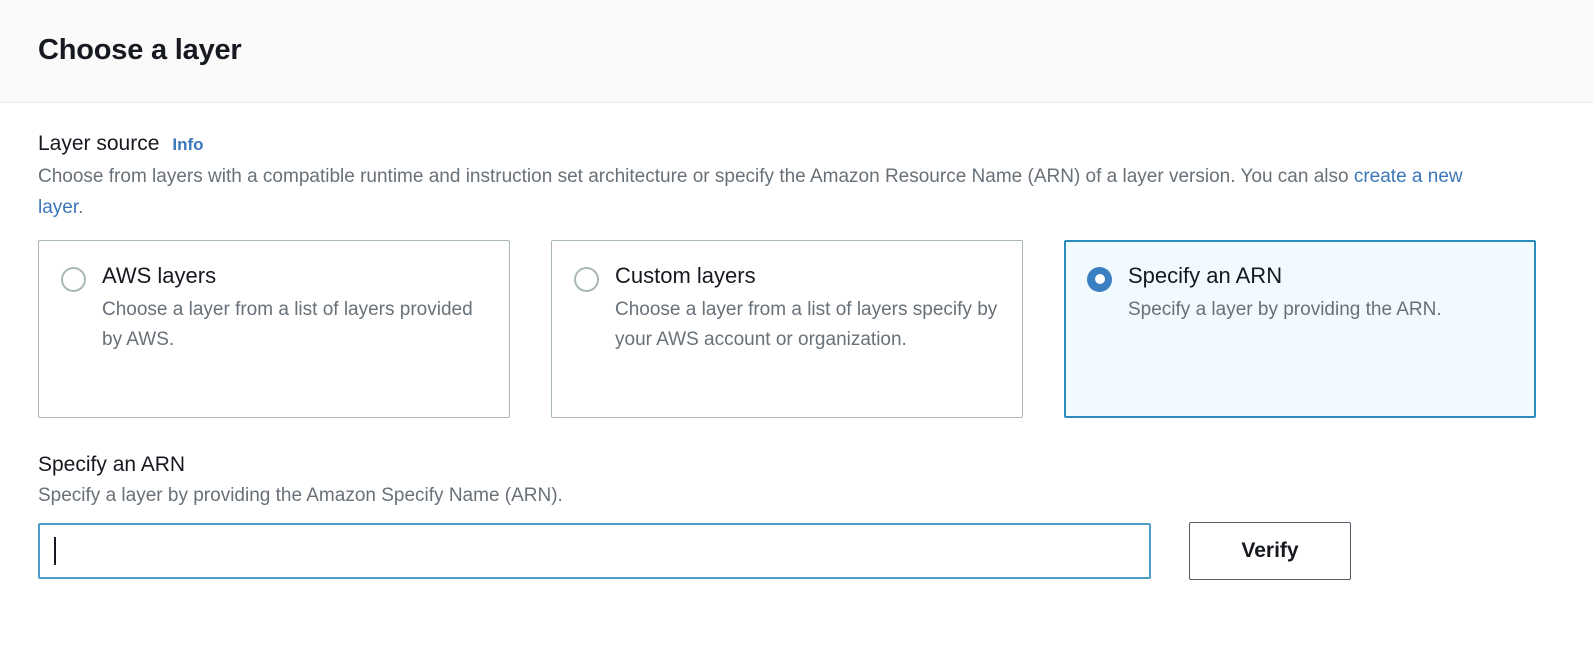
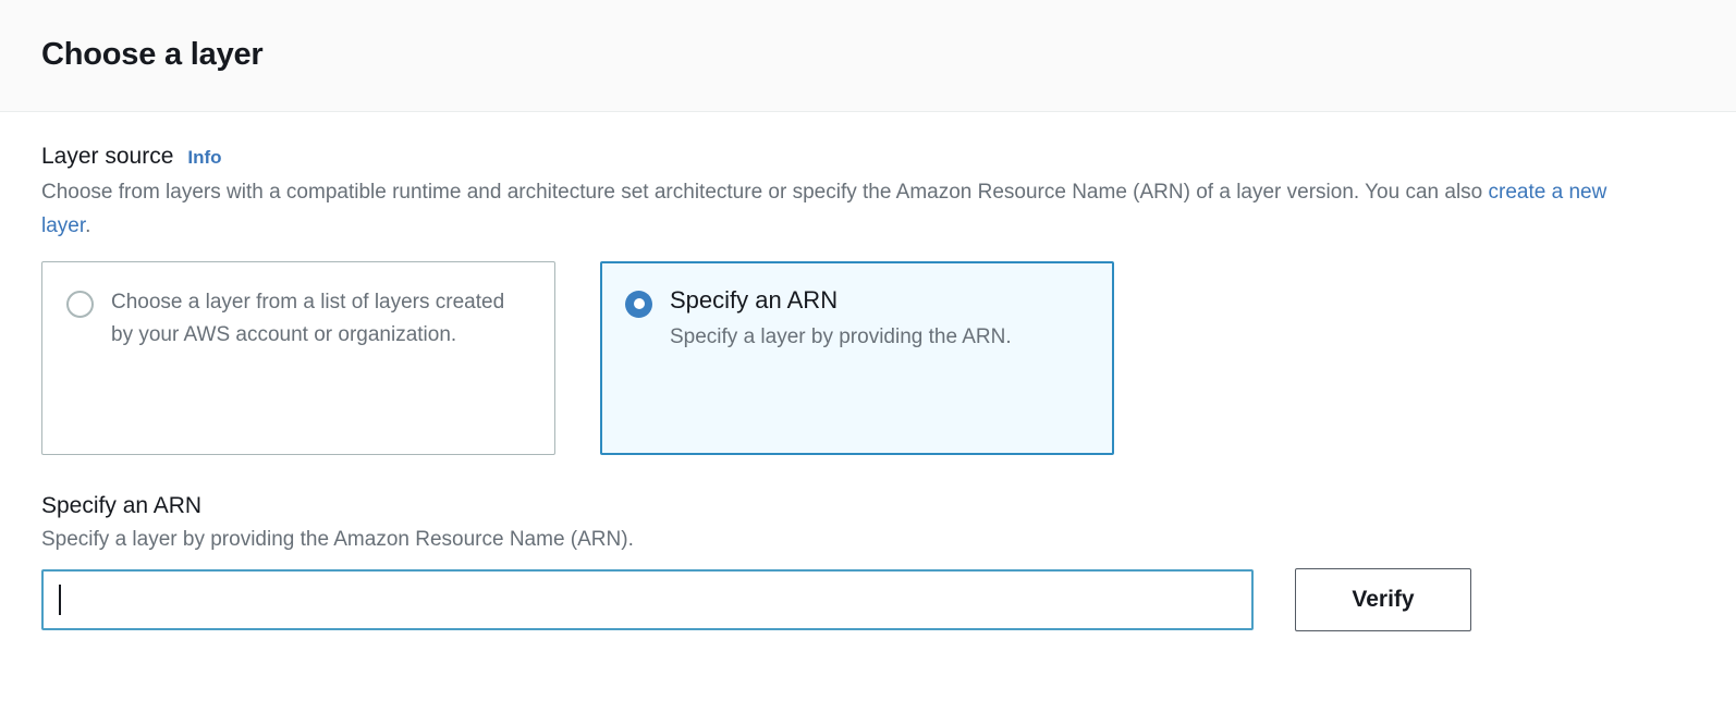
  Choose a layer
  Layer source
  Info
- Choose from layers with a compatible runtime and instruction set architecture or specify the Amazon Resource Name (ARN) of a layer version. You can also create a new layer.
+ Choose from layers with a compatible runtime and architecture set architecture or specify the Amazon Resource Name (ARN) of a layer version. You can also create a new layer.
- AWS layers
- Choose a layer from a list of layers provided by AWS.
- Custom layers
- Choose a layer from a list of layers specify by your AWS account or organization.
+ Choose a layer from a list of layers created by your AWS account or organization.
  Specify an ARN
  Specify a layer by providing the ARN.
  Specify an ARN
- Specify a layer by providing the Amazon Specify Name (ARN).
+ Specify a layer by providing the Amazon Resource Name (ARN).
  Verify
